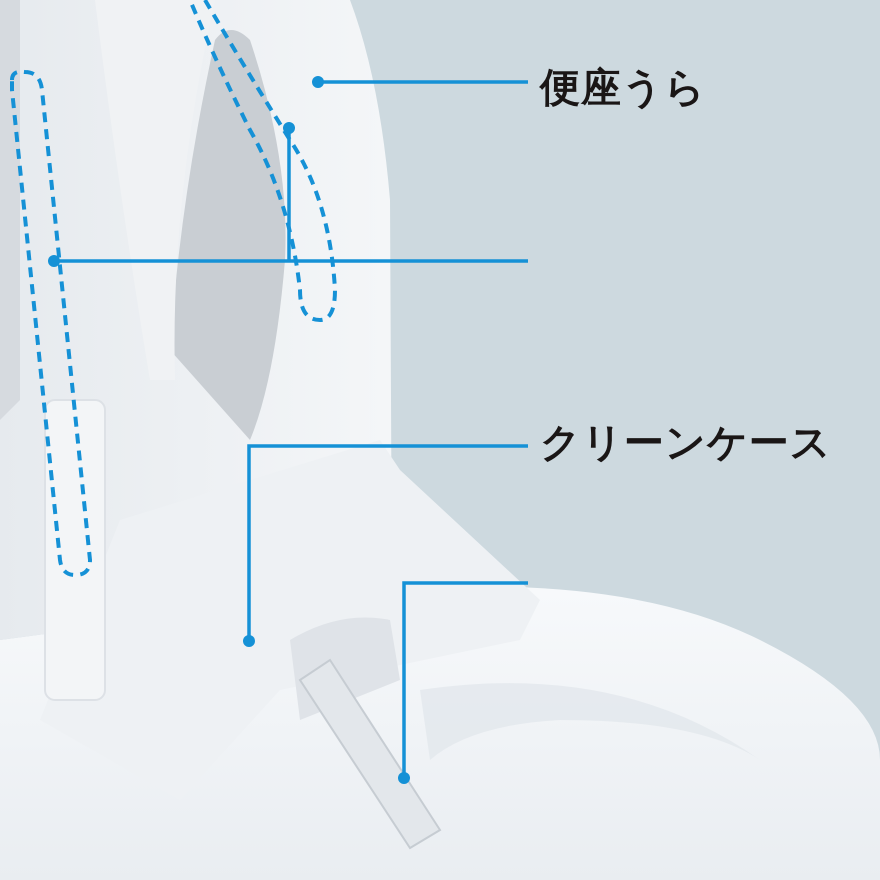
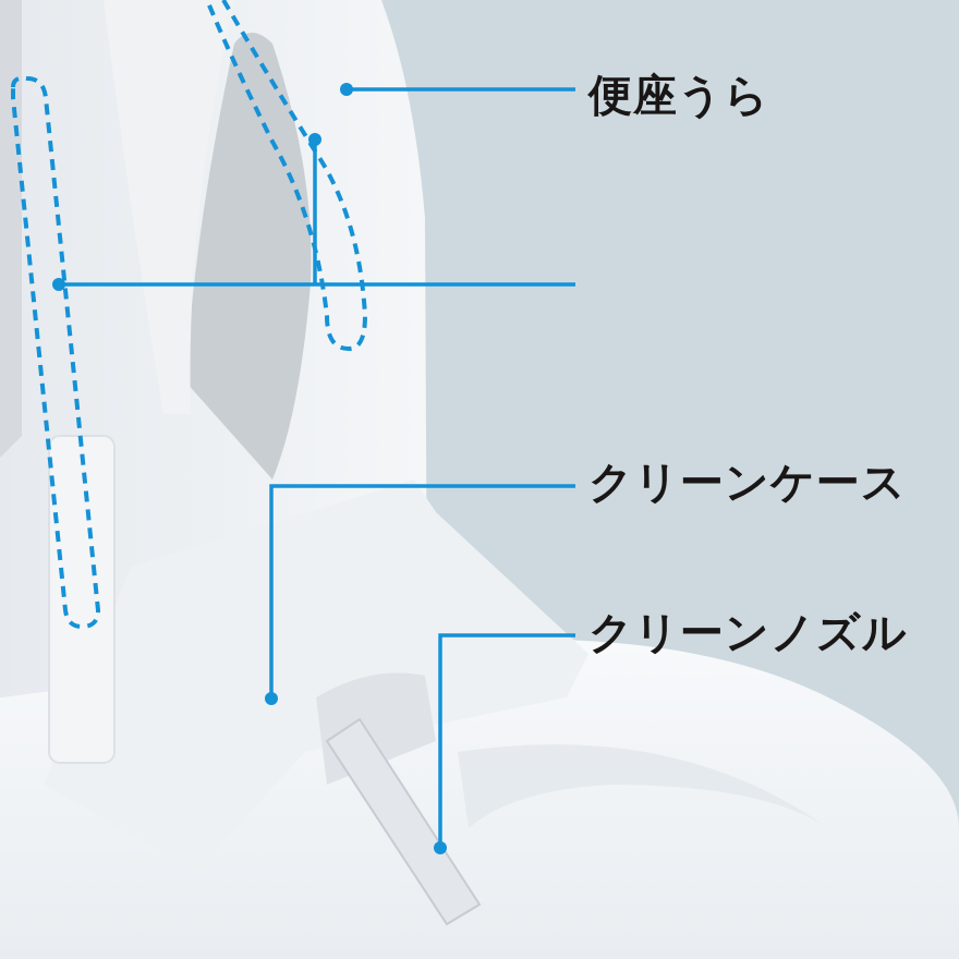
  便座うら
  クリーンケース
+ クリーンノズル
